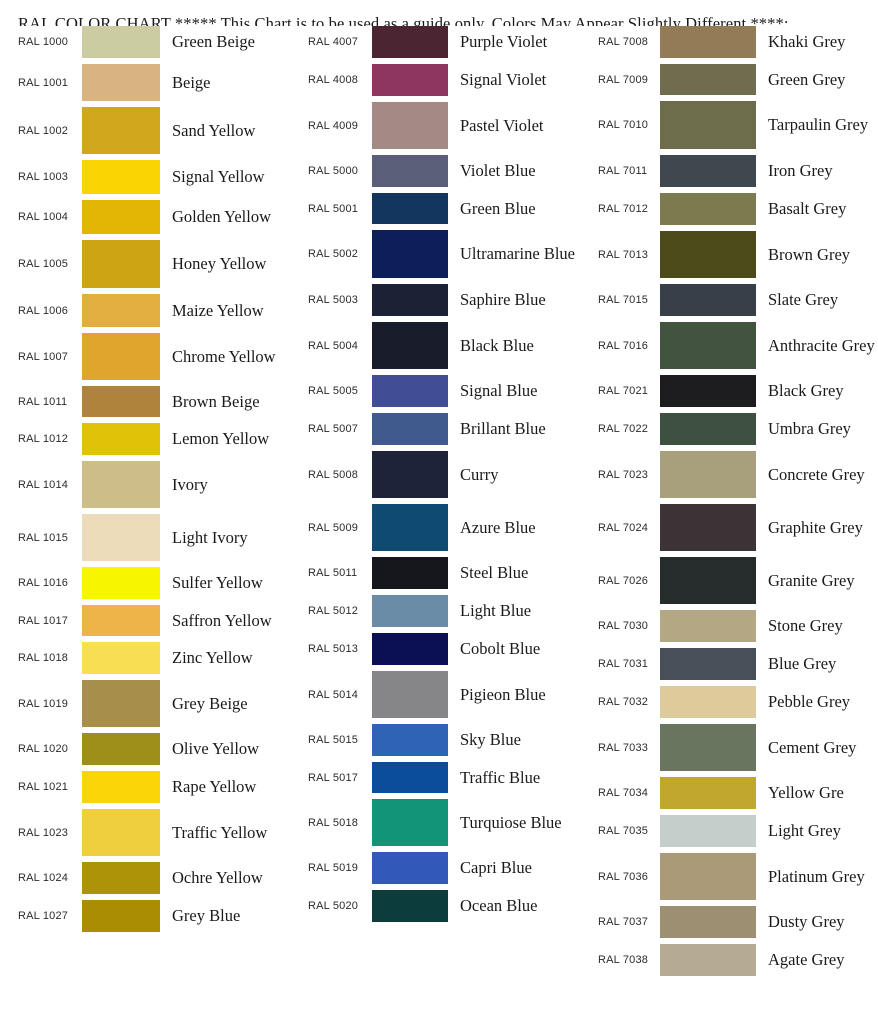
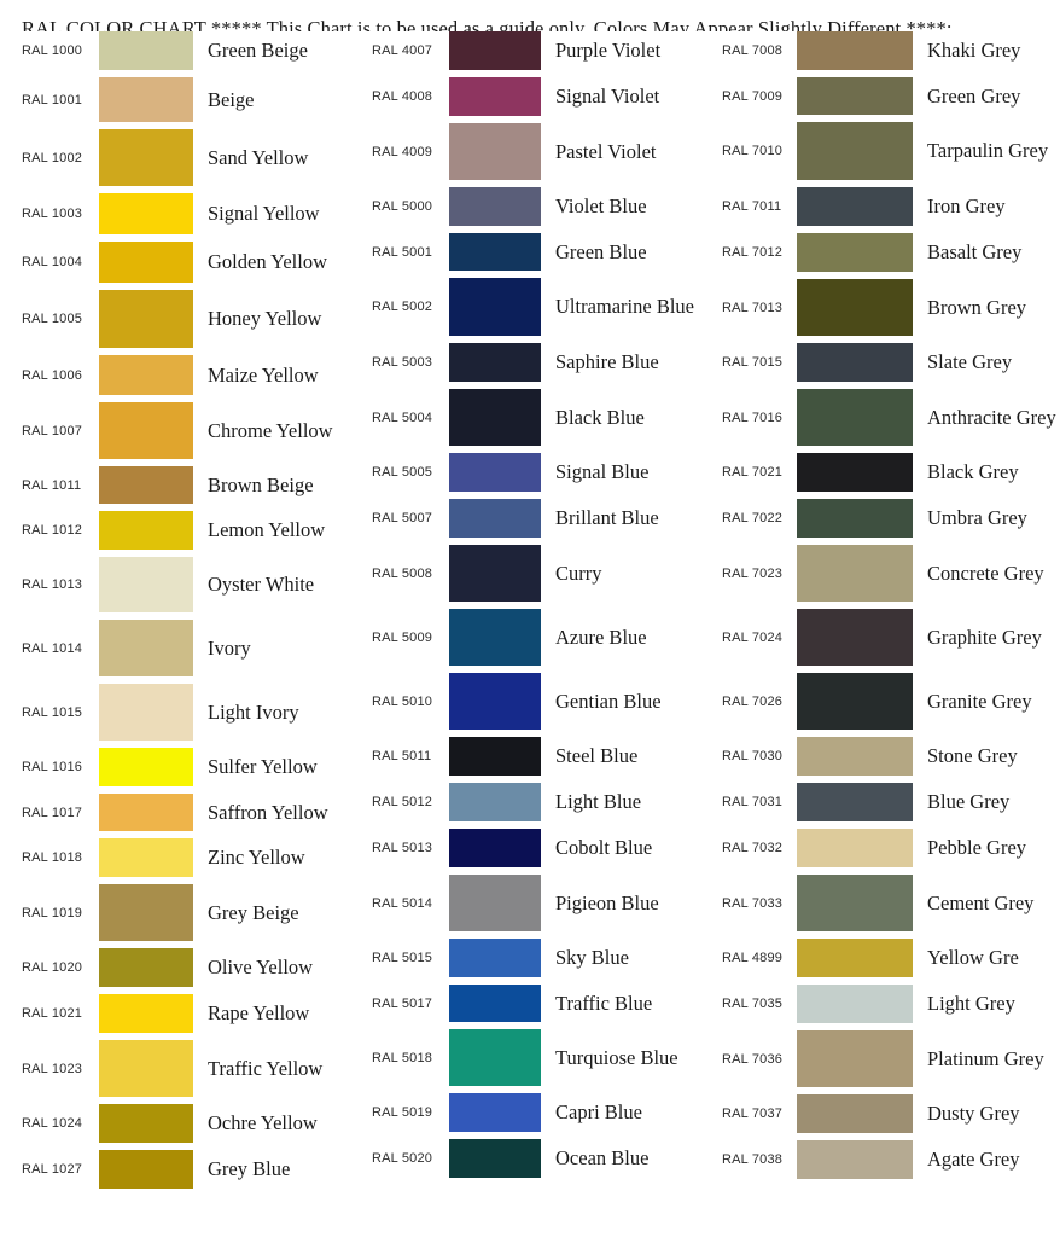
  RAL COLOR CHART ***** This Chart is to be used as a guide only. Colors May Appear Slightly Different ****:
  RAL 1000
  Green Beige
  RAL 1001
  Beige
  RAL 1002
  Sand Yellow
  RAL 1003
  Signal Yellow
  RAL 1004
  Golden Yellow
  RAL 1005
  Honey Yellow
  RAL 1006
  Maize Yellow
  RAL 1007
  Chrome Yellow
  RAL 1011
  Brown Beige
  RAL 1012
  Lemon Yellow
+ RAL 1013
+ Oyster White
  RAL 1014
  Ivory
  RAL 1015
  Light Ivory
  RAL 1016
  Sulfer Yellow
  RAL 1017
  Saffron Yellow
  RAL 1018
  Zinc Yellow
  RAL 1019
  Grey Beige
  RAL 1020
  Olive Yellow
  RAL 1021
  Rape Yellow
  RAL 1023
  Traffic Yellow
  RAL 1024
  Ochre Yellow
  RAL 1027
  Grey Blue
  RAL 4007
  Purple Violet
  RAL 4008
  Signal Violet
  RAL 4009
  Pastel Violet
  RAL 5000
  Violet Blue
  RAL 5001
  Green Blue
  RAL 5002
  Ultramarine Blue
  RAL 5003
  Saphire Blue
  RAL 5004
  Black Blue
  RAL 5005
  Signal Blue
  RAL 5007
  Brillant Blue
  RAL 5008
  Curry
  RAL 5009
  Azure Blue
+ RAL 5010
+ Gentian Blue
  RAL 5011
  Steel Blue
  RAL 5012
  Light Blue
  RAL 5013
  Cobolt Blue
  RAL 5014
  Pigieon Blue
  RAL 5015
  Sky Blue
  RAL 5017
  Traffic Blue
  RAL 5018
  Turquiose Blue
  RAL 5019
  Capri Blue
  RAL 5020
  Ocean Blue
  RAL 7008
  Khaki Grey
  RAL 7009
  Green Grey
  RAL 7010
  Tarpaulin Grey
  RAL 7011
  Iron Grey
  RAL 7012
  Basalt Grey
  RAL 7013
  Brown Grey
  RAL 7015
  Slate Grey
  RAL 7016
  Anthracite Grey
  RAL 7021
  Black Grey
  RAL 7022
  Umbra Grey
  RAL 7023
  Concrete Grey
  RAL 7024
  Graphite Grey
  RAL 7026
  Granite Grey
  RAL 7030
  Stone Grey
  RAL 7031
  Blue Grey
  RAL 7032
  Pebble Grey
  RAL 7033
  Cement Grey
- RAL 7034
+ RAL 4899
  Yellow Gre
  RAL 7035
  Light Grey
  RAL 7036
  Platinum Grey
  RAL 7037
  Dusty Grey
  RAL 7038
  Agate Grey
